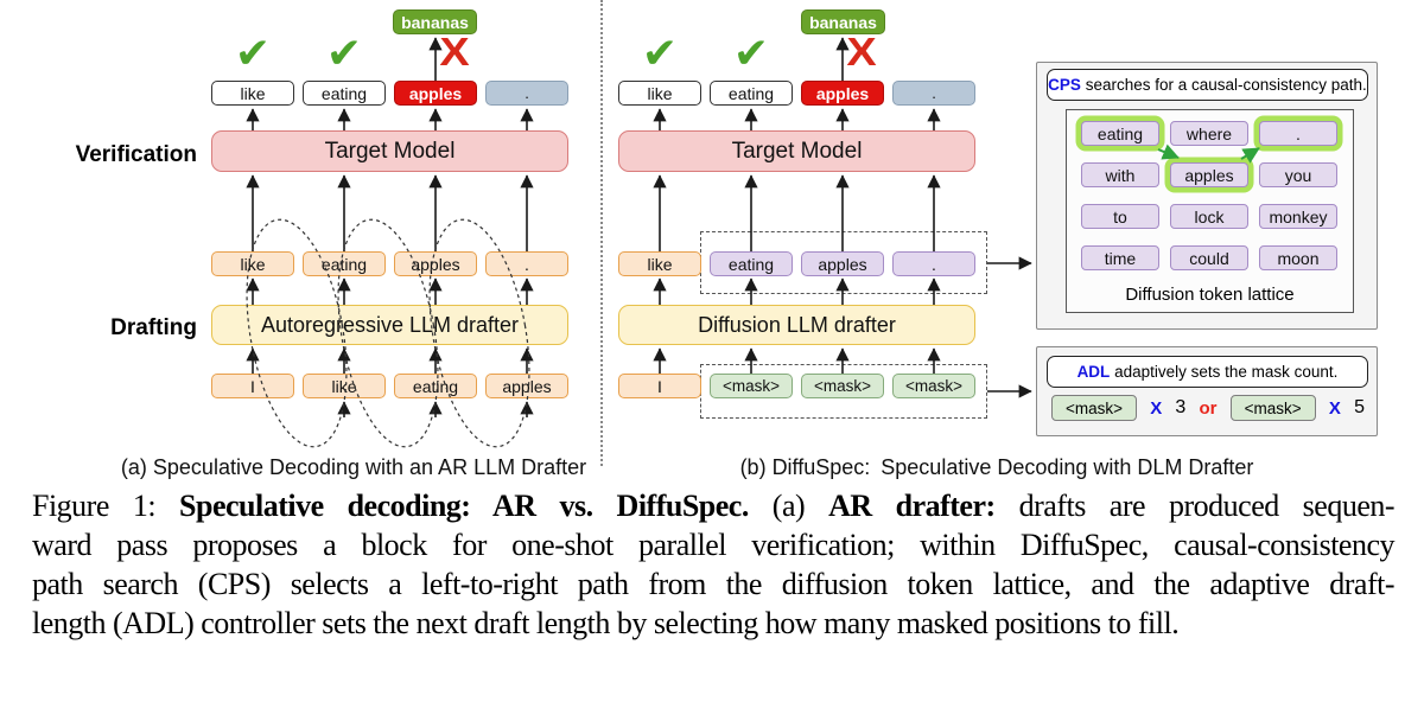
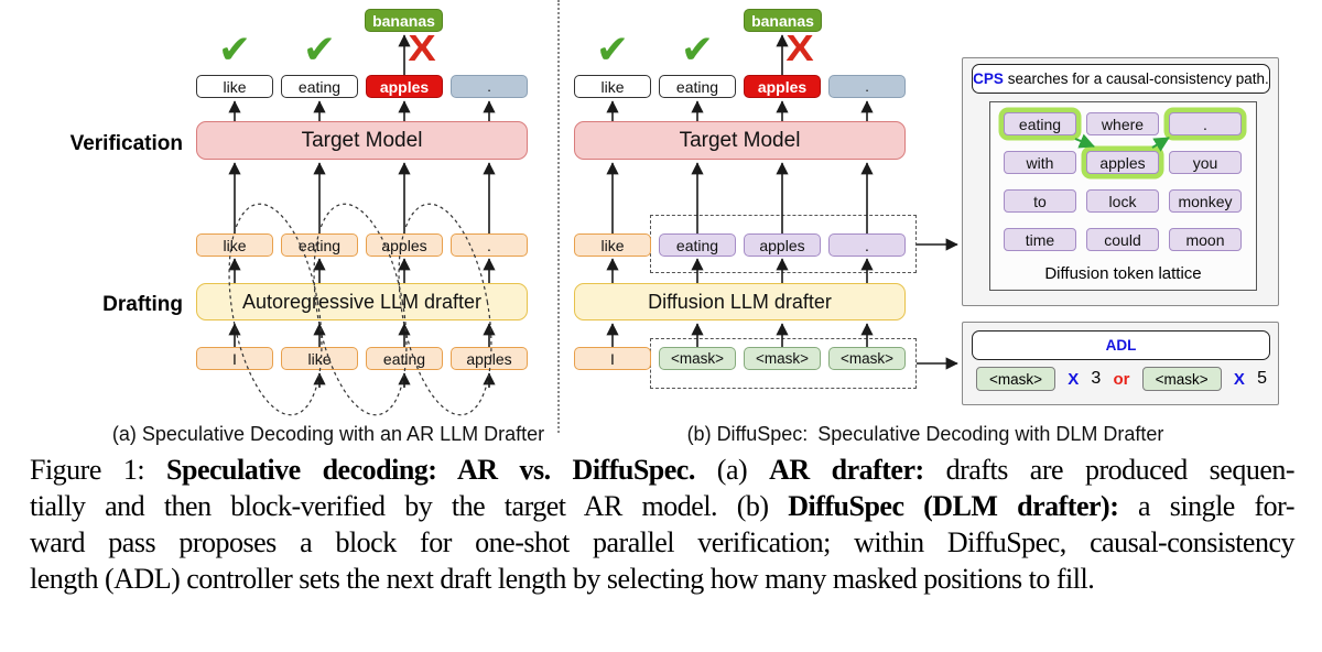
  Verification
  Drafting
  bananas
  ✔
  ✔
  X
  like
  eating
  apples
  .
  Target Model
  like
  eating
  pples
  .
  Autoregressive LLM drafter
  I
  like
  eating
  apples
  (a) Speculative Decoding with an AR LLM Drafter
  bananas
  ✔
  ✔
  X
  like
  eating
  apples
  .
  Target Model
  like
  eating
  apples
  .
  Diffusion LLM drafter
  I
  <mask>
  <mask>
  <mask>
  (b) DiffuSpec: Speculative Decoding with DLM Drafter
  CPS
  searches for a causal-consistency path.
  eating
  where
  .
  with
  apples
  you
  to
  lock
  monkey
  time
  could
  moon
  Diffusion token lattice
  ADL
- adaptively sets the mask count.
  <mask>
  X
  3
  or
  <mask>
  X
  5
  Figure 1: Speculative decoding: AR vs. DiffuSpec. (a) AR drafter: drafts are produced sequen-
+ tially and then block-verified by the target AR model. (b) DiffuSpec (DLM drafter): a single for-
  ward pass proposes a block for one-shot parallel verification; within DiffuSpec, causal-consistency
- path search (CPS) selects a left-to-right path from the diffusion token lattice, and the adaptive draft-
  length (ADL) controller sets the next draft length by selecting how many masked positions to fill.
